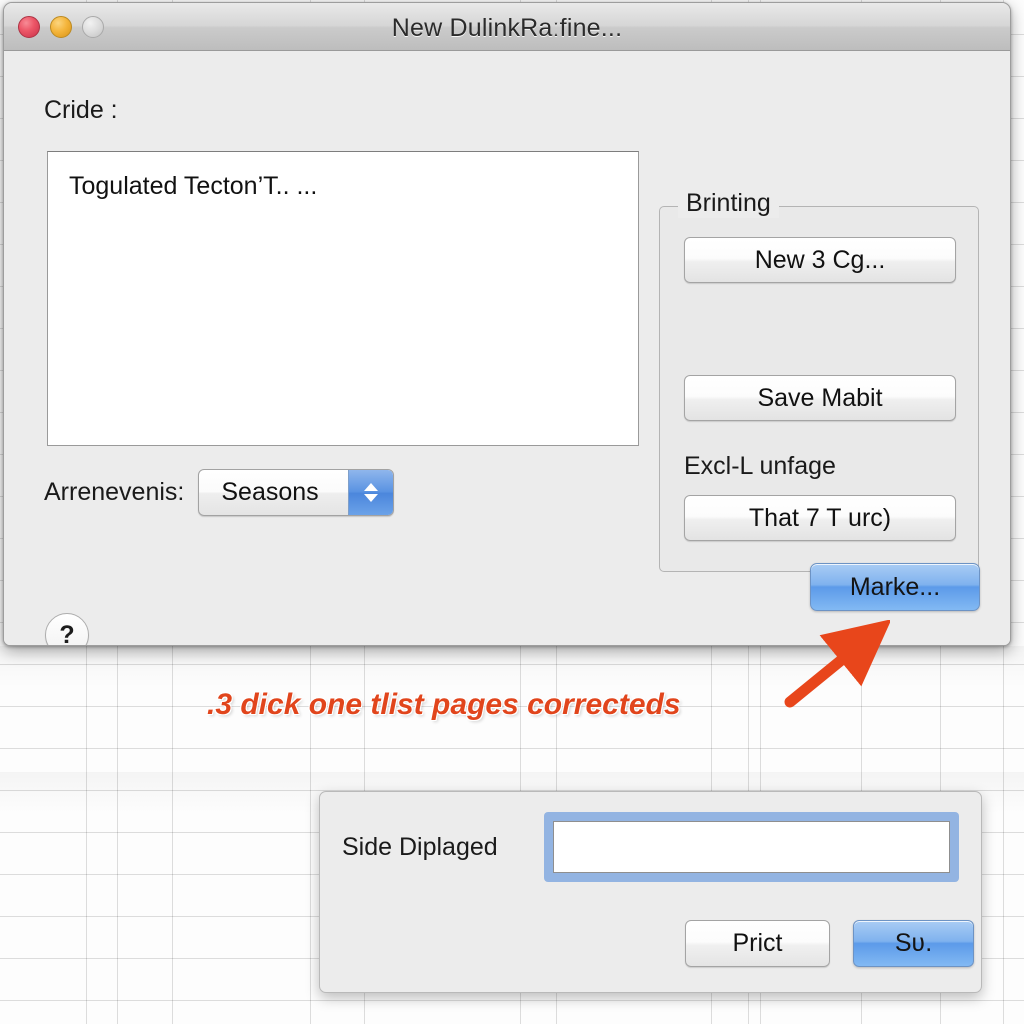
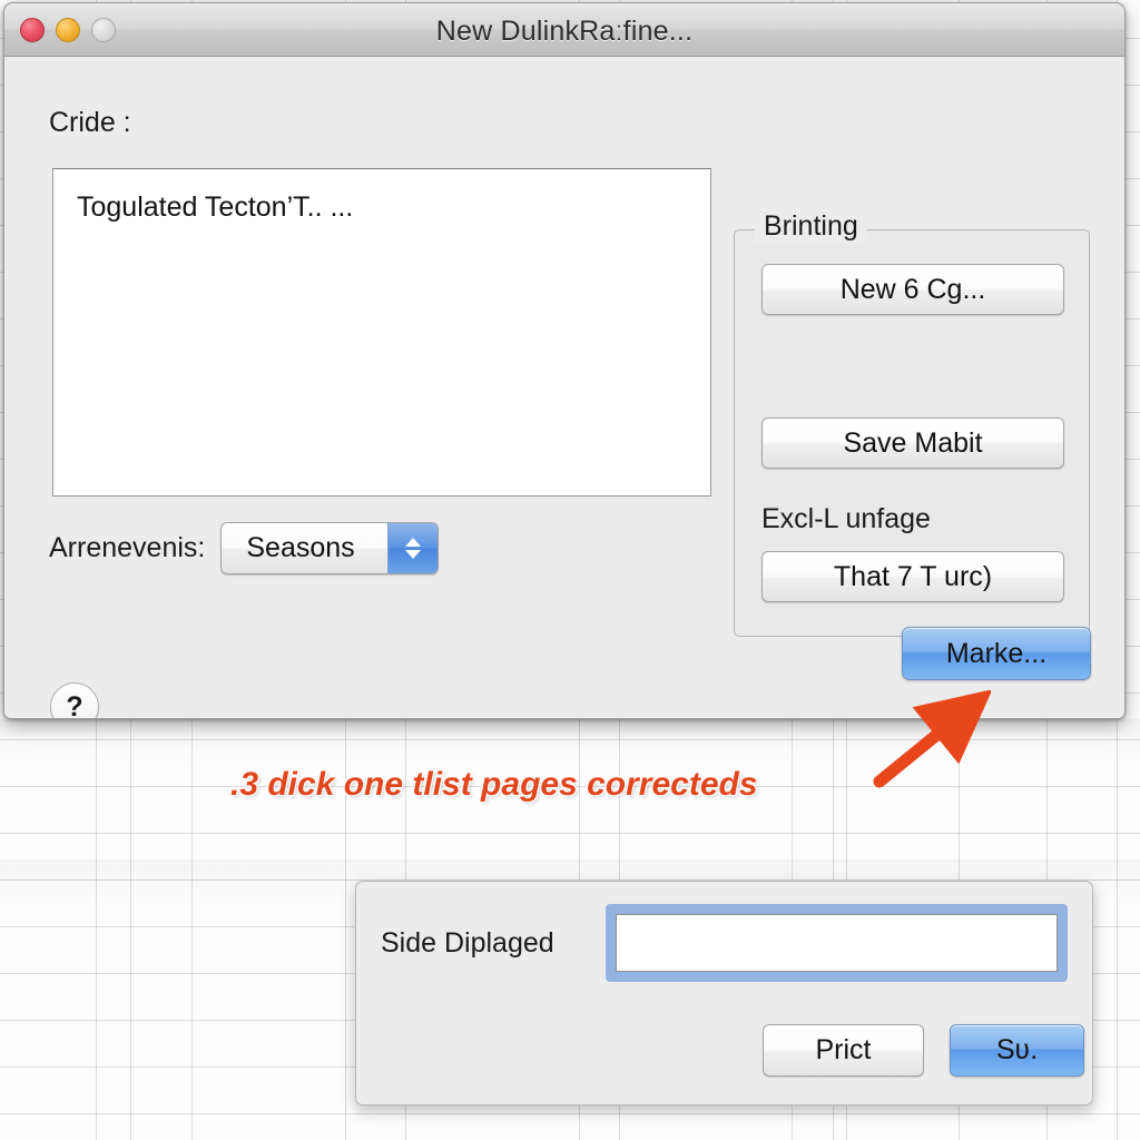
  New DulinkRaːfine...
  Cride :
  Togulated Tecton’T.. ...
  Arrenevenis:
  Seasons
  Brinting
- New 3 Cg...
+ New 6 Cg...
  Save Mabit
  Excl-L unfage
  That 7 T urc)
  ?
  Marke...
  .3 dick one tlist pages correcteds
  Side Diplaged
  Prict
  Sʋ.
